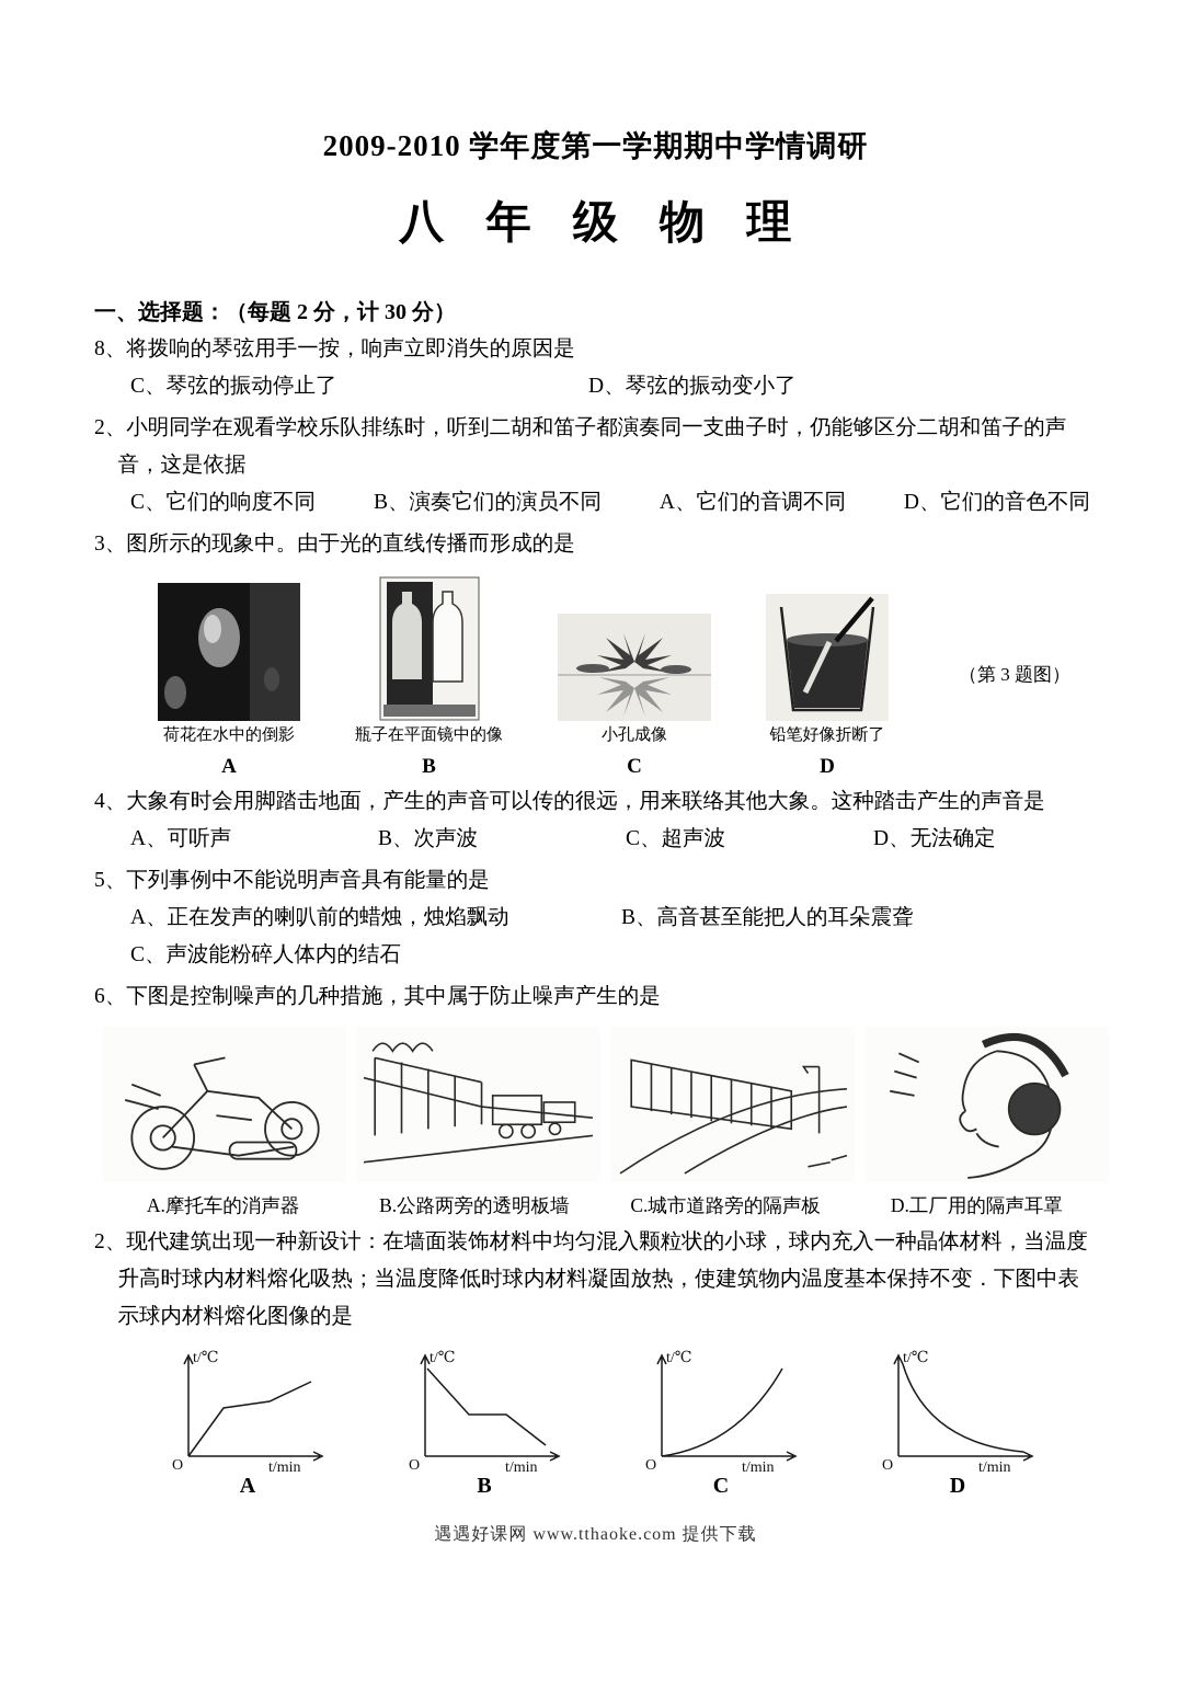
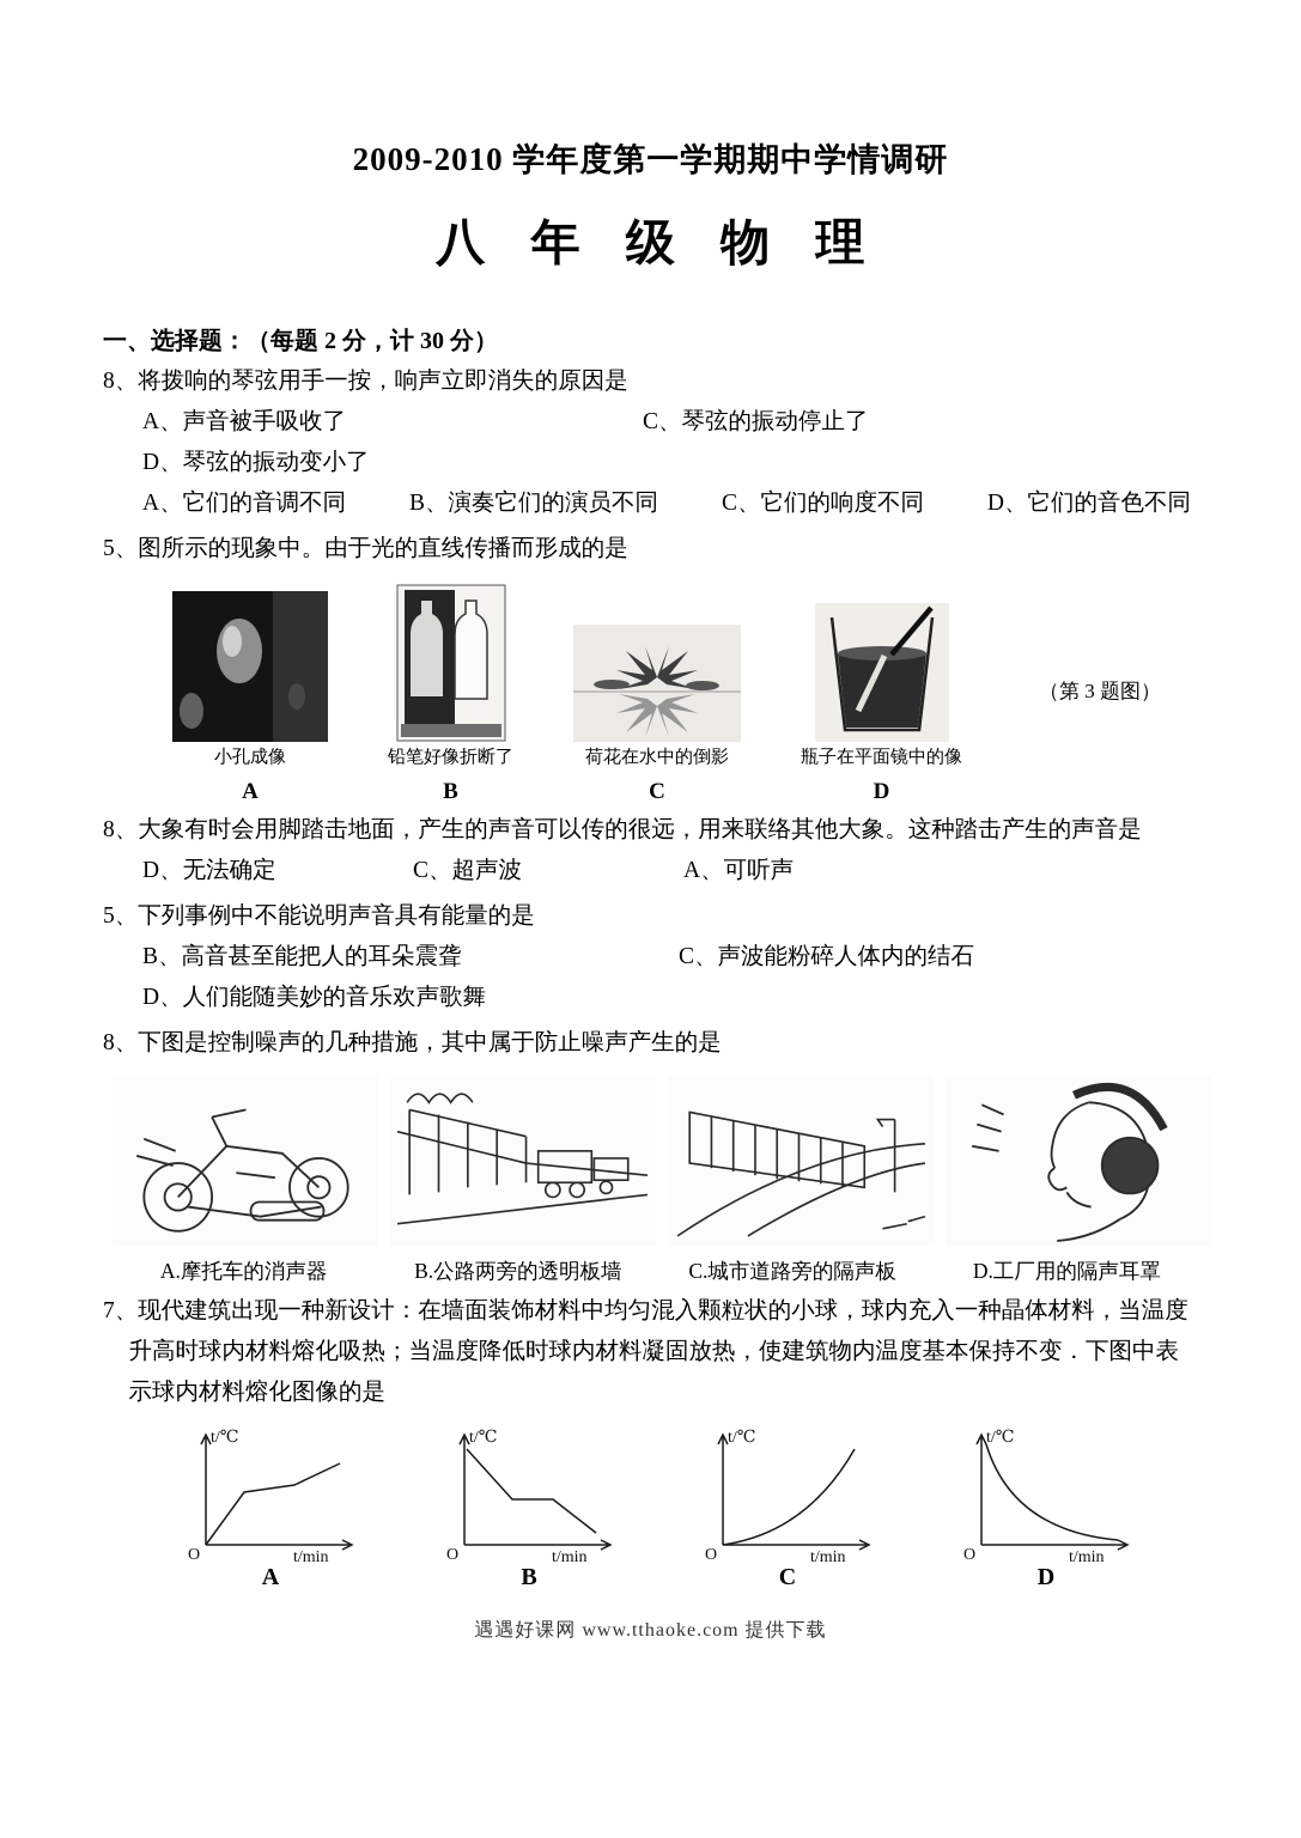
  2009-2010 学年度第一学期期中学情调研
  八 年 级 物 理
  一、选择题：（每题 2 分，计 30 分）
  8、将拨响的琴弦用手一按，响声立即消失的原因是
+ A、声音被手吸收了
  C、琴弦的振动停止了
  D、琴弦的振动变小了
- 2、小明同学在观看学校乐队排练时，听到二胡和笛子都演奏同一支曲子时，仍能够区分二胡和笛子的声音，这是依据
- C、它们的响度不同
+ A、它们的音调不同
  B、演奏它们的演员不同
- A、它们的音调不同
+ C、它们的响度不同
  D、它们的音色不同
- 3、图所示的现象中。由于光的直线传播而形成的是
+ 5、图所示的现象中。由于光的直线传播而形成的是
- 荷花在水中的倒影
+ 小孔成像
  A
- 瓶子在平面镜中的像
+ 铅笔好像折断了
  B
- 小孔成像
+ 荷花在水中的倒影
  C
- 铅笔好像折断了
+ 瓶子在平面镜中的像
  D
  （第 3 题图）
- 4、大象有时会用脚踏击地面，产生的声音可以传的很远，用来联络其他大象。这种踏击产生的声音是
+ 8、大象有时会用脚踏击地面，产生的声音可以传的很远，用来联络其他大象。这种踏击产生的声音是
- A、可听声
+ D、无法确定
- B、次声波
  C、超声波
- D、无法确定
+ A、可听声
  5、下列事例中不能说明声音具有能量的是
- A、正在发声的喇叭前的蜡烛，烛焰飘动
  B、高音甚至能把人的耳朵震聋
  C、声波能粉碎人体内的结石
+ D、人们能随美妙的音乐欢声歌舞
- 6、下图是控制噪声的几种措施，其中属于防止噪声产生的是
+ 8、下图是控制噪声的几种措施，其中属于防止噪声产生的是
  A.摩托车的消声器
  B.公路两旁的透明板墙
  C.城市道路旁的隔声板
  D.工厂用的隔声耳罩
- 2、现代建筑出现一种新设计：在墙面装饰材料中均匀混入颗粒状的小球，球内充入一种晶体材料，当温度升高时球内材料熔化吸热；当温度降低时球内材料凝固放热，使建筑物内温度基本保持不变．下图中表示球内材料熔化图像的是
+ 7、现代建筑出现一种新设计：在墙面装饰材料中均匀混入颗粒状的小球，球内充入一种晶体材料，当温度升高时球内材料熔化吸热；当温度降低时球内材料凝固放热，使建筑物内温度基本保持不变．下图中表示球内材料熔化图像的是
  t/℃
  t/min
  O
  A
  t/℃
  t/min
  O
  B
  t/℃
  t/min
  O
  C
  t/℃
  t/min
  O
  D
  遇遇好课网 www.tthaoke.com 提供下载
